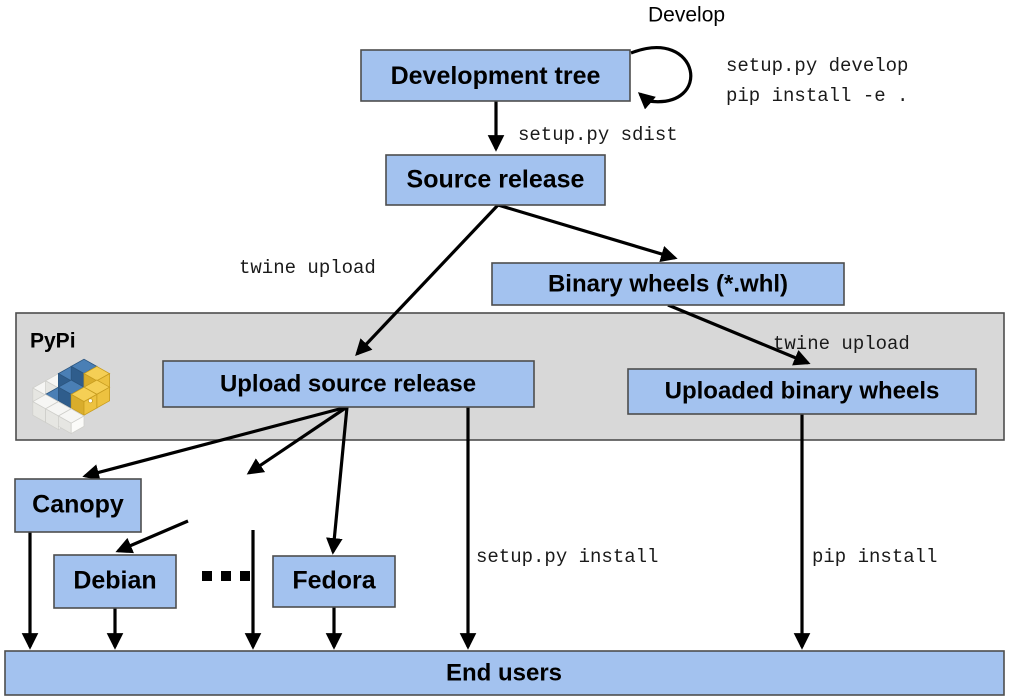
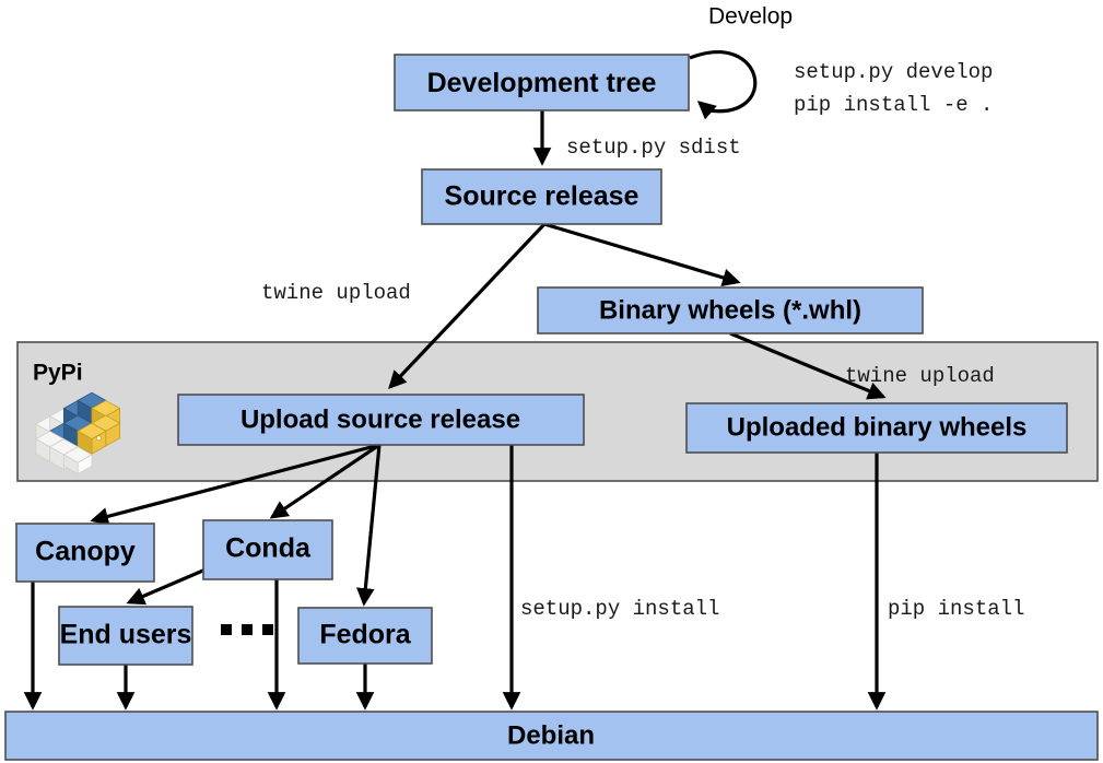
  PyPi
  Development tree
  Source release
  Binary wheels (*.whl)
  Upload source release
  Uploaded binary wheels
  Canopy
+ Conda
- Debian
+ End users
  Fedora
- End users
+ Debian
  Develop
  setup.py develop
  pip install -e .
  setup.py sdist
  twine upload
  twine upload
  setup.py install
  pip install
